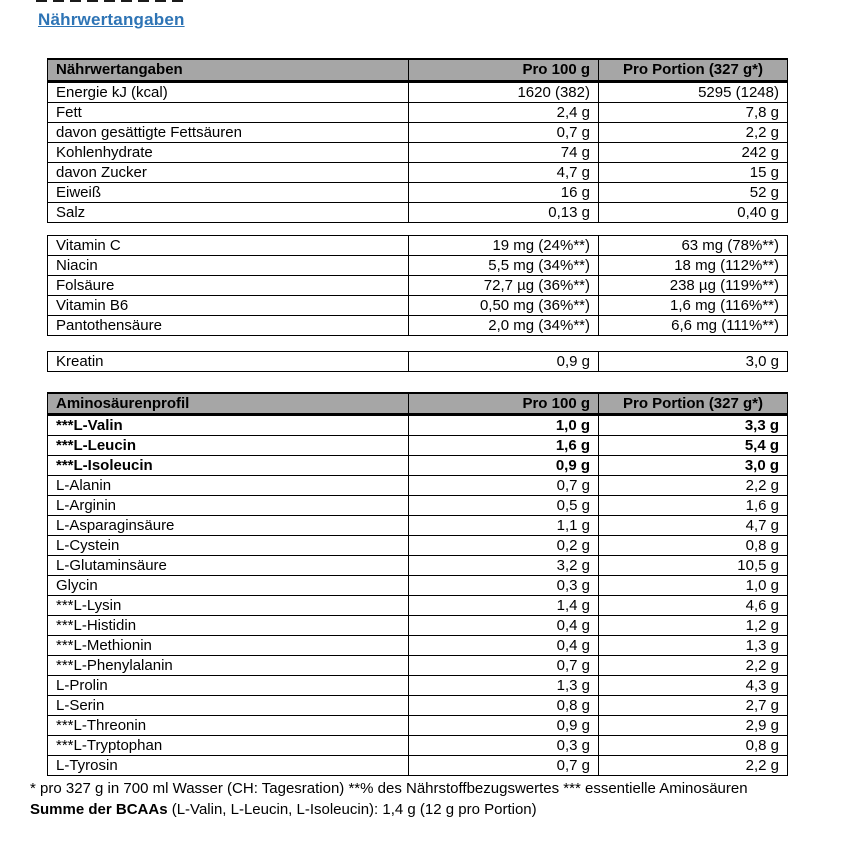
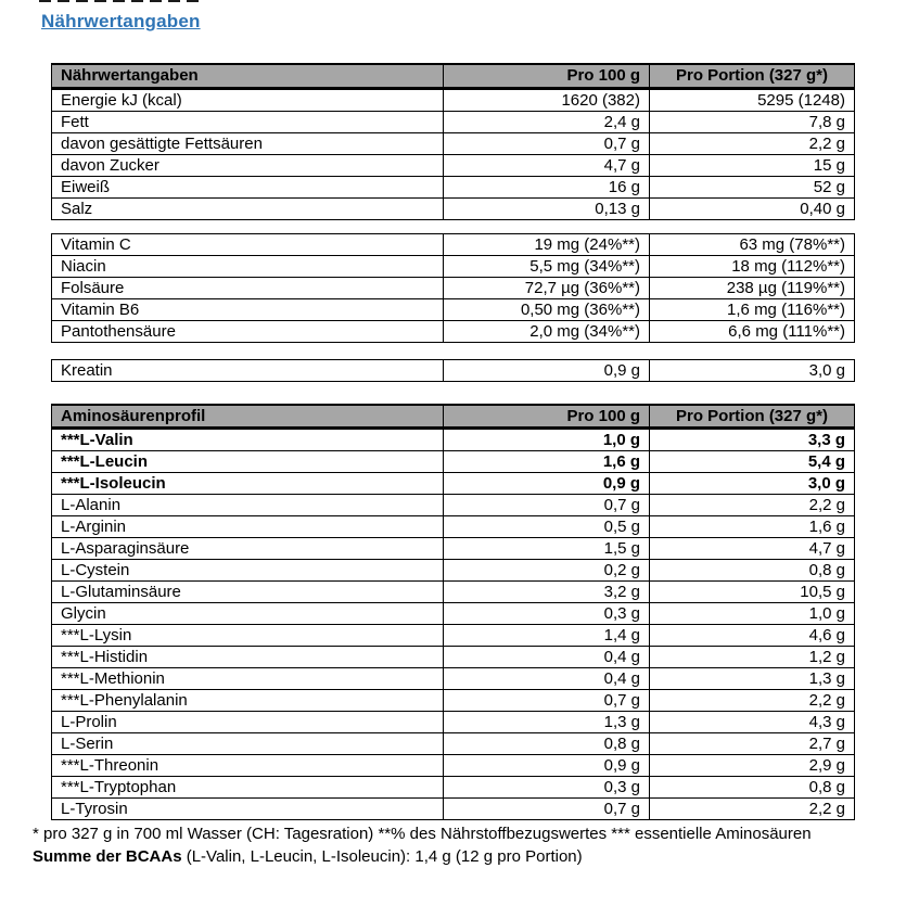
  Nährwertangaben
  Nährwertangaben	Pro 100 g	Pro Portion (327 g*)
  Energie kJ (kcal)	1620 (382)	5295 (1248)
  Fett	2,4 g	7,8 g
  davon gesättigte Fettsäuren	0,7 g	2,2 g
- Kohlenhydrate	74 g	242 g
  davon Zucker	4,7 g	15 g
  Eiweiß	16 g	52 g
  Salz	0,13 g	0,40 g
  Vitamin C	19 mg (24%**)	63 mg (78%**)
  Niacin	5,5 mg (34%**)	18 mg (112%**)
  Folsäure	72,7 µg (36%**)	238 µg (119%**)
  Vitamin B6	0,50 mg (36%**)	1,6 mg (116%**)
  Pantothensäure	2,0 mg (34%**)	6,6 mg (111%**)
  Kreatin	0,9 g	3,0 g
  Aminosäurenprofil	Pro 100 g	Pro Portion (327 g*)
  ***L-Valin	1,0 g	3,3 g
  ***L-Leucin	1,6 g	5,4 g
  ***L-Isoleucin	0,9 g	3,0 g
  L-Alanin	0,7 g	2,2 g
  L-Arginin	0,5 g	1,6 g
- L-Asparaginsäure	1,1 g	4,7 g
+ L-Asparaginsäure	1,5 g	4,7 g
  L-Cystein	0,2 g	0,8 g
  L-Glutaminsäure	3,2 g	10,5 g
  Glycin	0,3 g	1,0 g
  ***L-Lysin	1,4 g	4,6 g
  ***L-Histidin	0,4 g	1,2 g
  ***L-Methionin	0,4 g	1,3 g
  ***L-Phenylalanin	0,7 g	2,2 g
  L-Prolin	1,3 g	4,3 g
  L-Serin	0,8 g	2,7 g
  ***L-Threonin	0,9 g	2,9 g
  ***L-Tryptophan	0,3 g	0,8 g
  L-Tyrosin	0,7 g	2,2 g
  * pro 327 g in 700 ml Wasser (CH: Tagesration) **% des Nährstoffbezugswertes *** essentielle Aminosäuren
  Summe der BCAAs (L-Valin, L-Leucin, L-Isoleucin): 1,4 g (12 g pro Portion)
